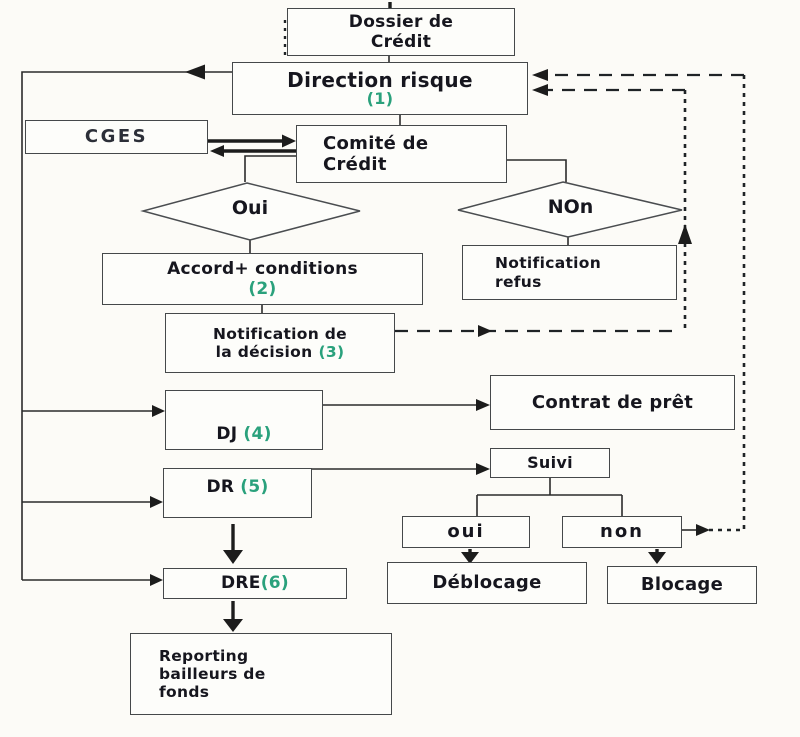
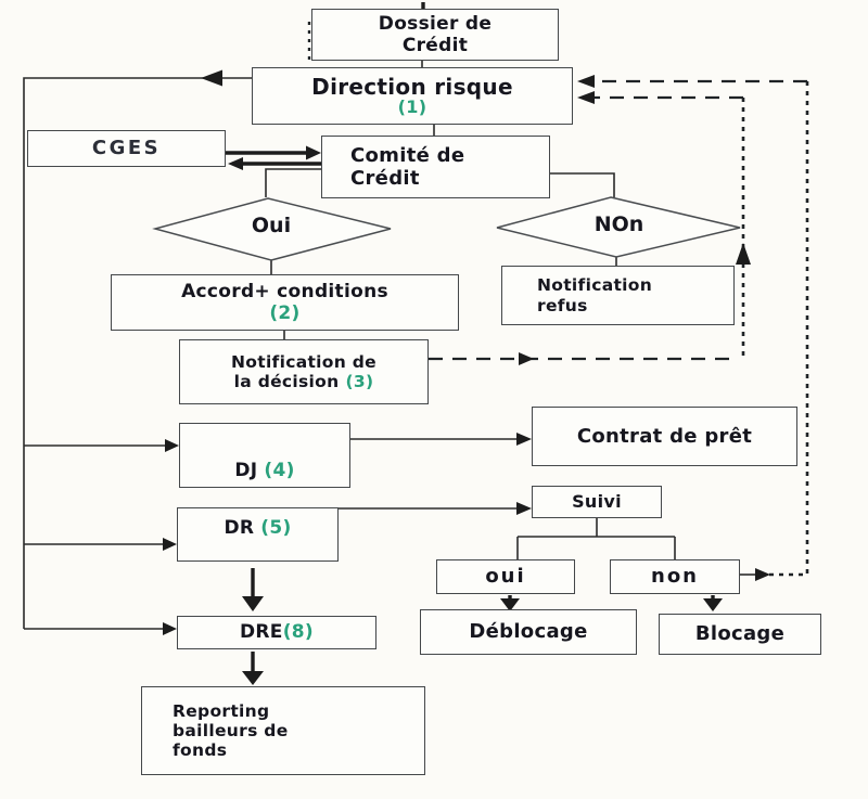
  Dossier de
  Crédit
  Direction risque
  (1)
  CGES
  Comité de
  Crédit
  Oui
  NOn
  Accord+ conditions
  (2)
  Notification
  refus
  Notification de
  la décision
  (3)
  DJ
  (4)
  Contrat de prêt
  DR
  (5)
  Suivi
  oui
  non
  Déblocage
  Blocage
  DRE
- (6)
+ (8)
  Reporting
  bailleurs de
  fonds
